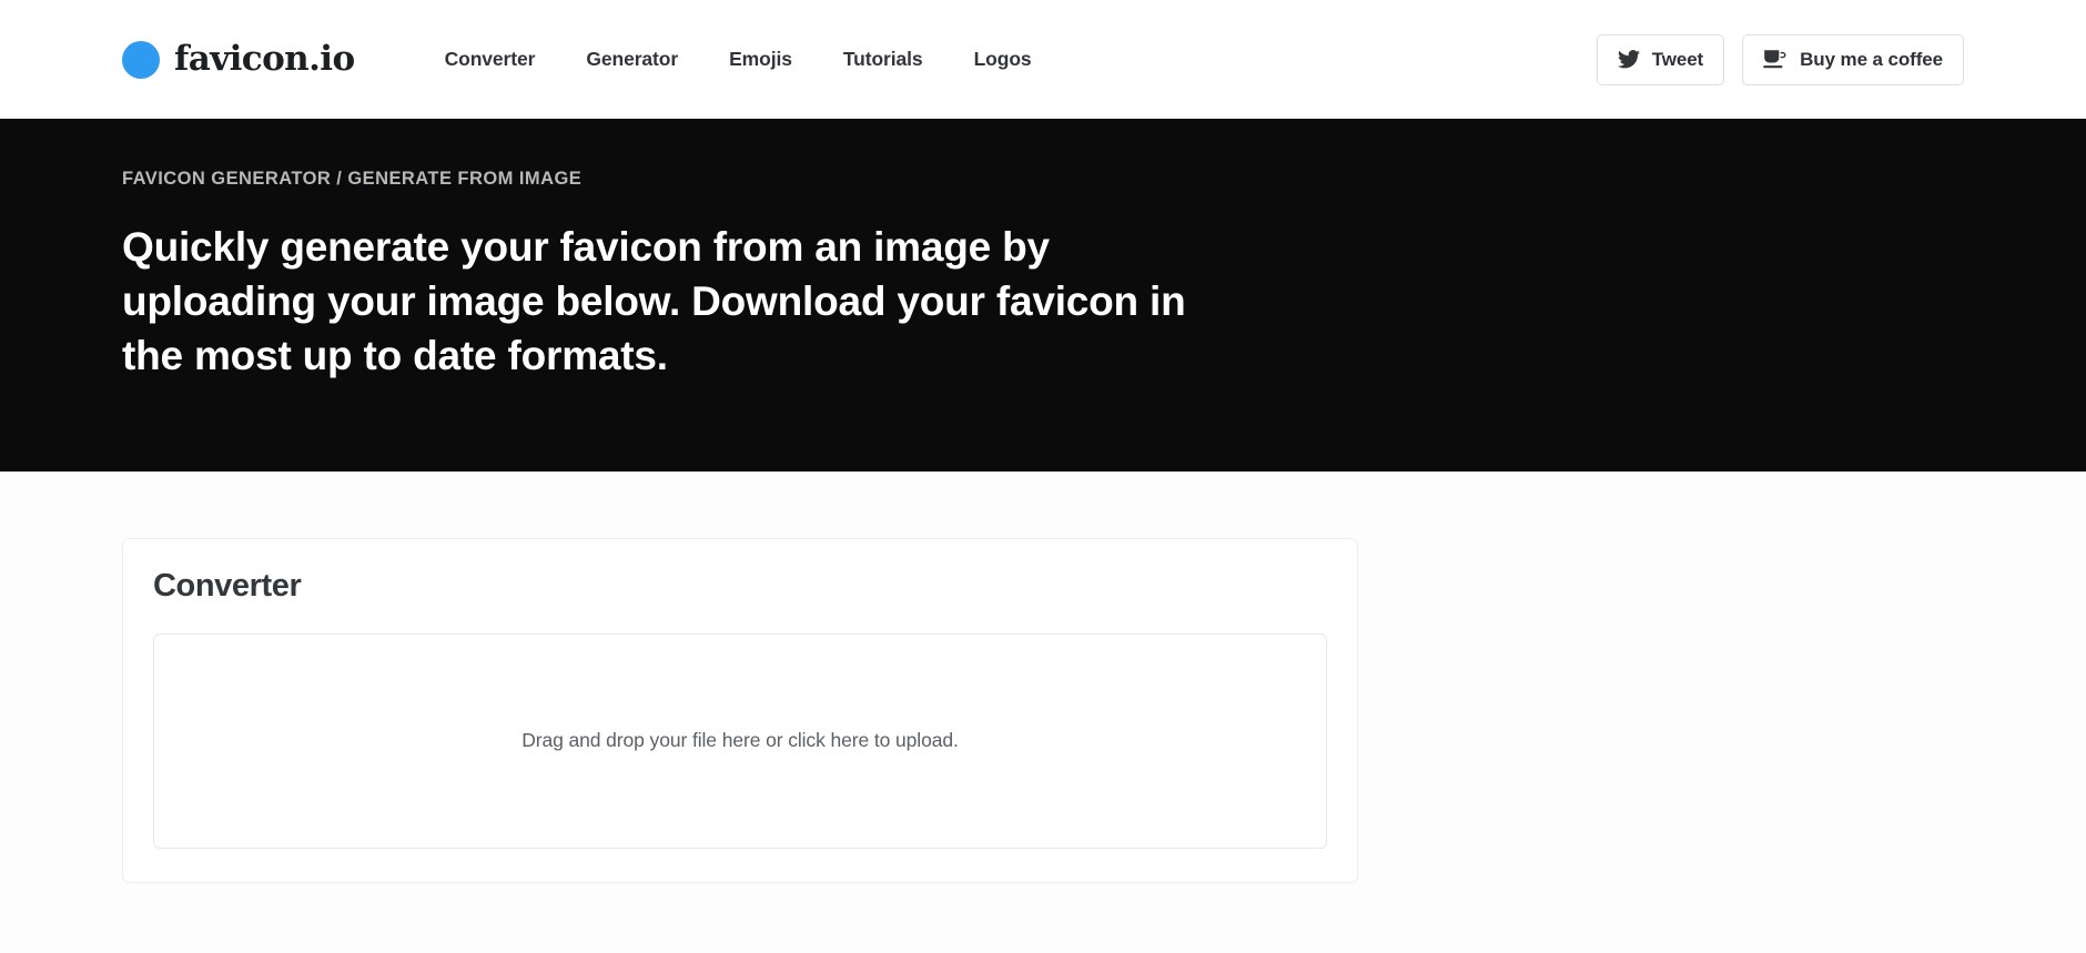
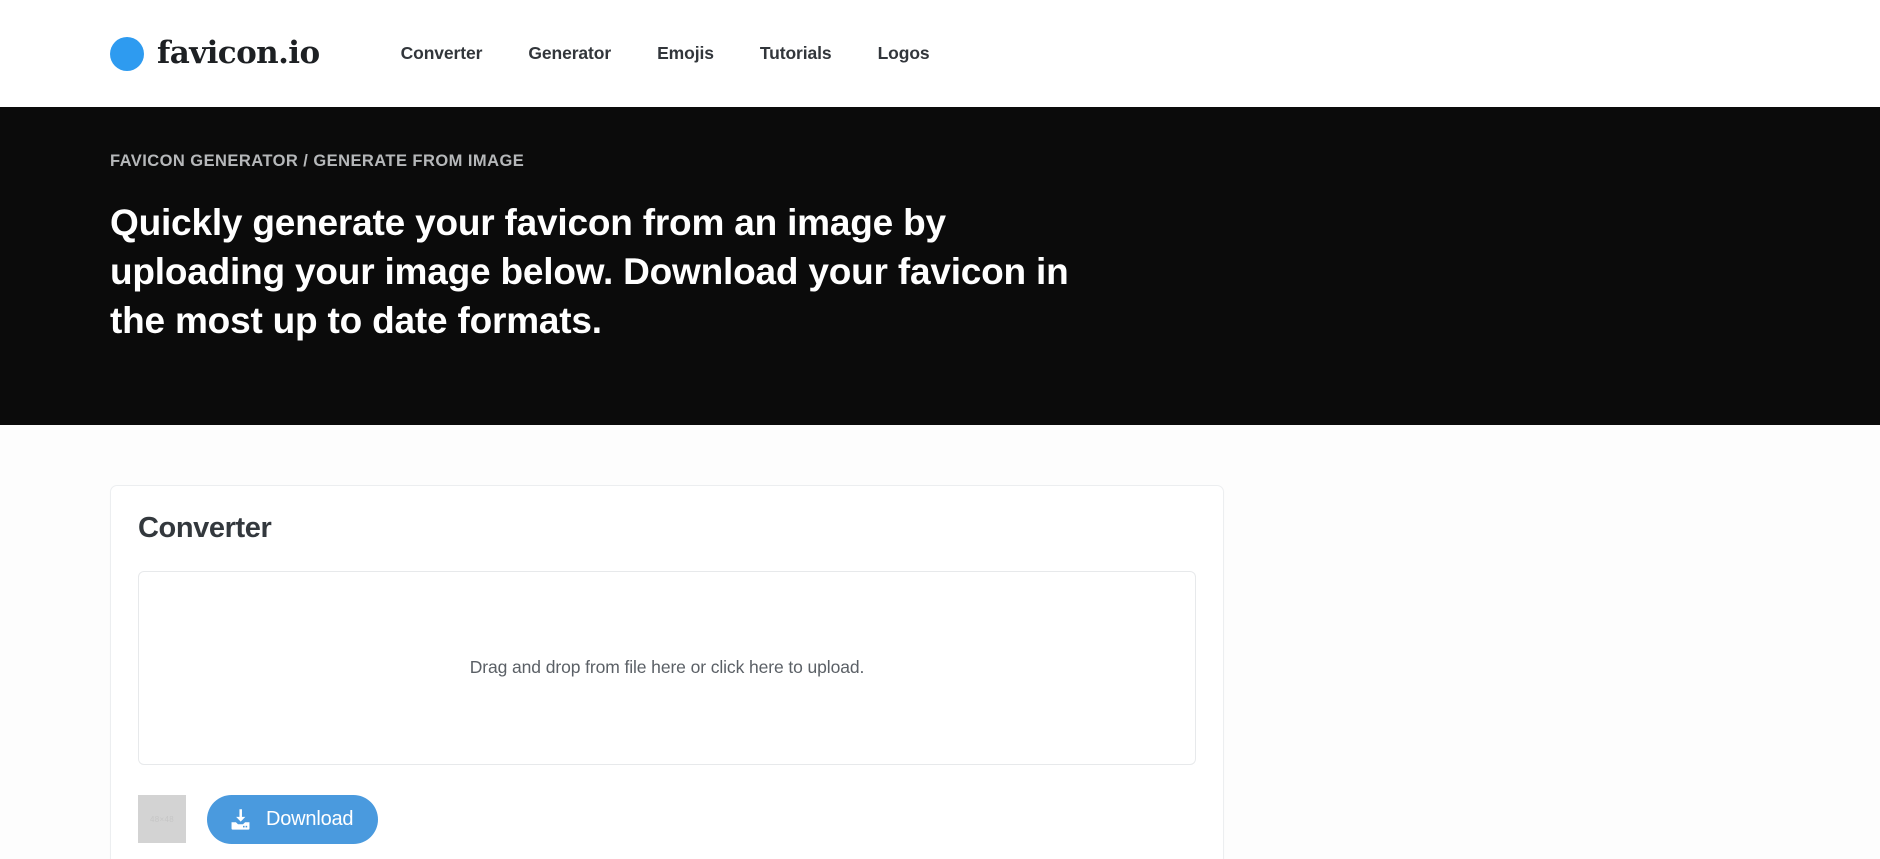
  favicon.io
  Converter
  Generator
  Emojis
  Tutorials
  Logos
- Tweet
- Buy me a coffee
  FAVICON GENERATOR / GENERATE FROM IMAGE
  Quickly generate your favicon from an image by uploading your image below. Download your favicon in the most up to date formats.
  Converter
- Drag and drop your file here or click here to upload.
+ Drag and drop from file here or click here to upload.
+ Download
